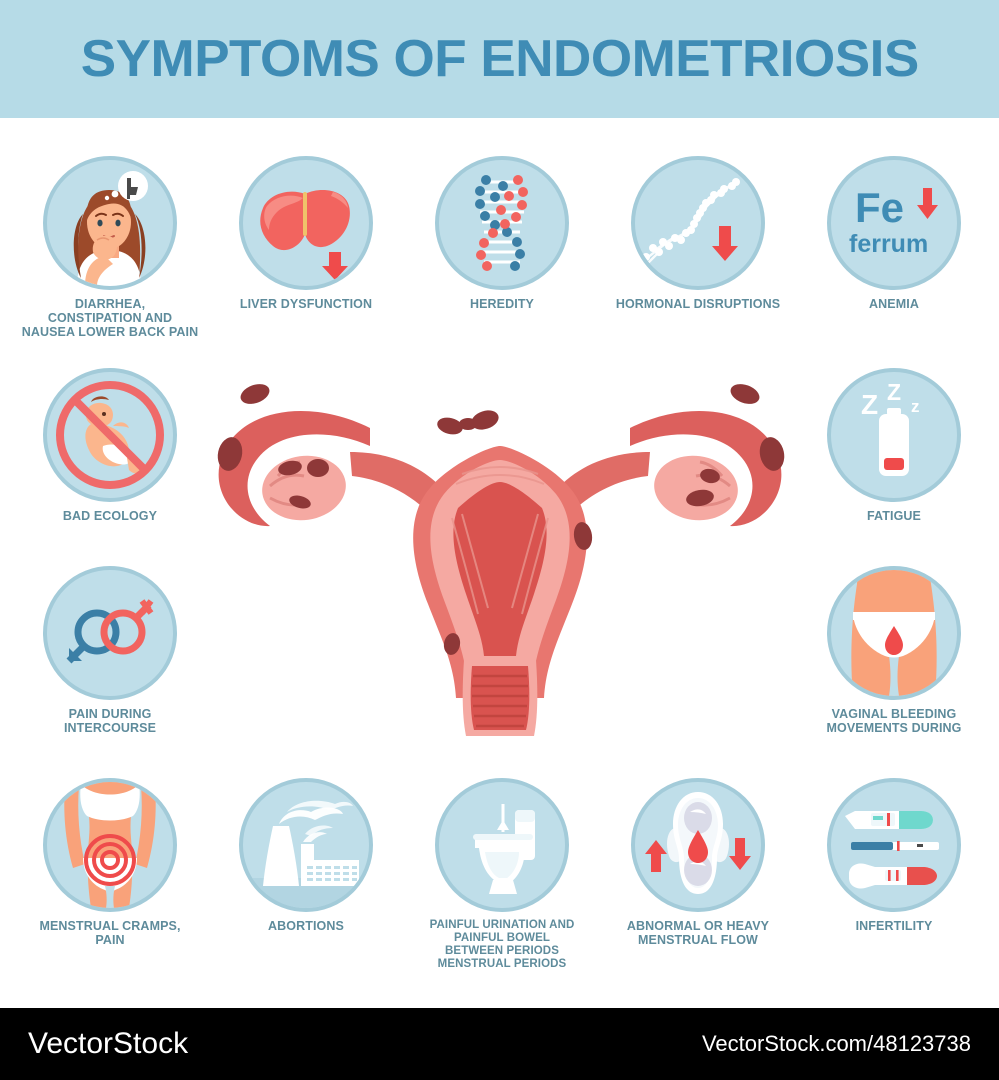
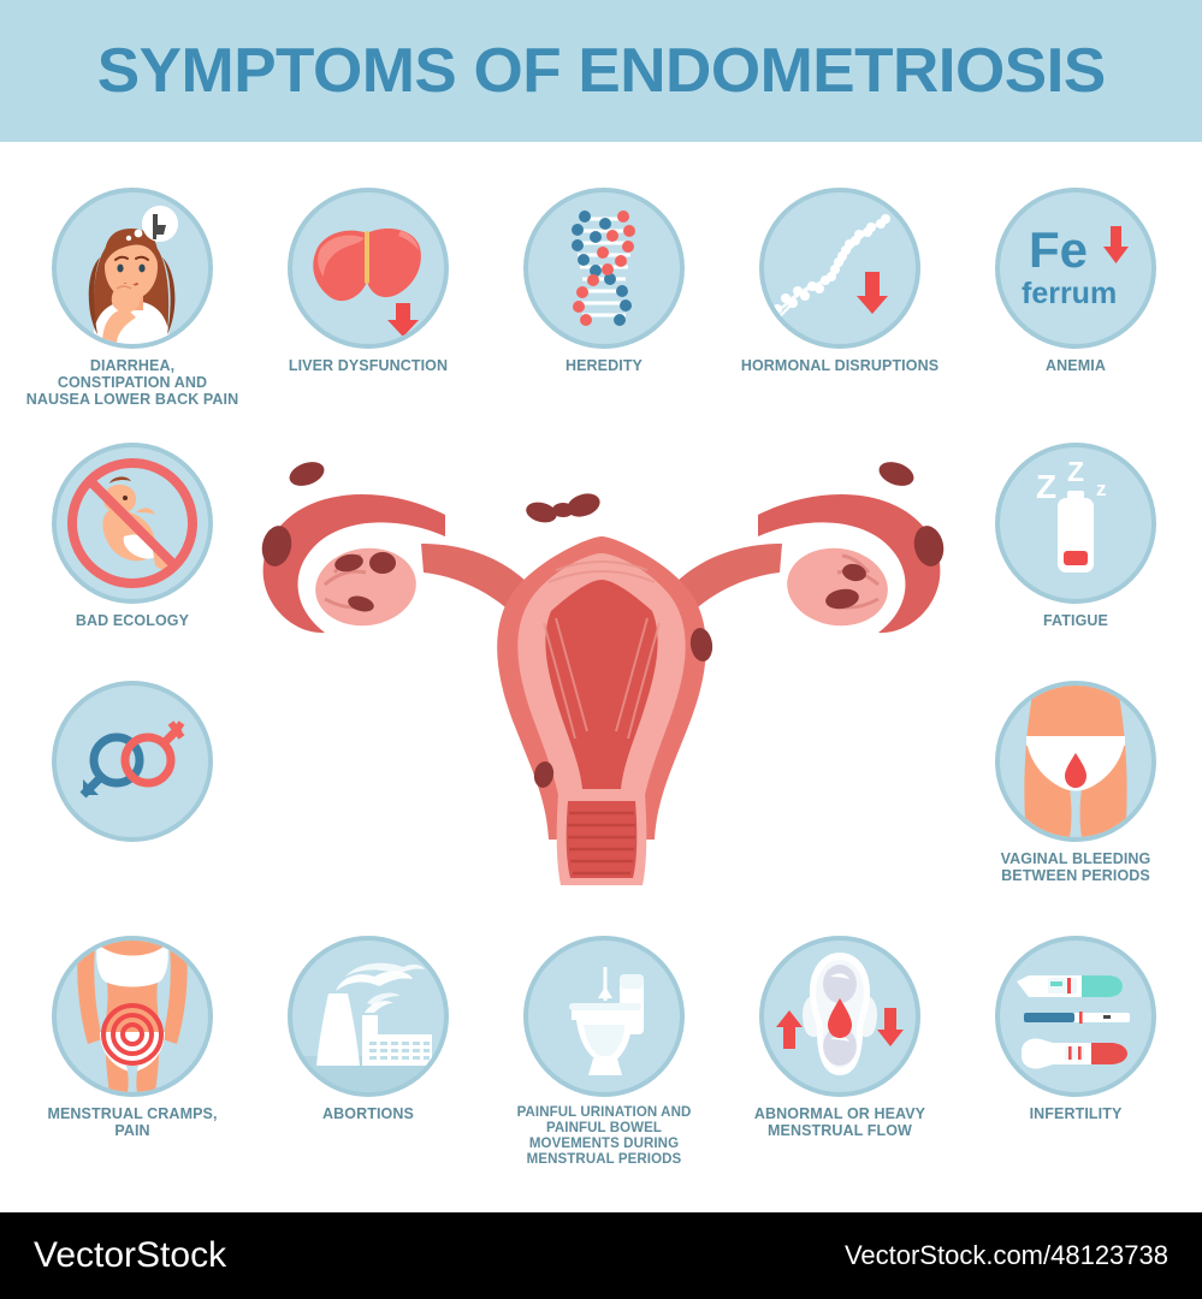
  SYMPTOMS OF ENDOMETRIOSIS
  DIARRHEA,
  CONSTIPATION AND
  NAUSEA LOWER BACK PAIN
  LIVER DYSFUNCTION
  HEREDITY
  HORMONAL DISRUPTIONS
  Fe
  ferrum
  ANEMIA
  BAD ECOLOGY
  Z
  Z
  z
  FATIGUE
- PAIN DURING
- INTERCOURSE
  VAGINAL BLEEDING
- MOVEMENTS DURING
+ BETWEEN PERIODS
  MENSTRUAL CRAMPS,
  PAIN
  ABORTIONS
  PAINFUL URINATION AND
  PAINFUL BOWEL
- BETWEEN PERIODS
+ MOVEMENTS DURING
  MENSTRUAL PERIODS
  ABNORMAL OR HEAVY
  MENSTRUAL FLOW
  INFERTILITY
  VectorStock
  VectorStock.com/48123738
